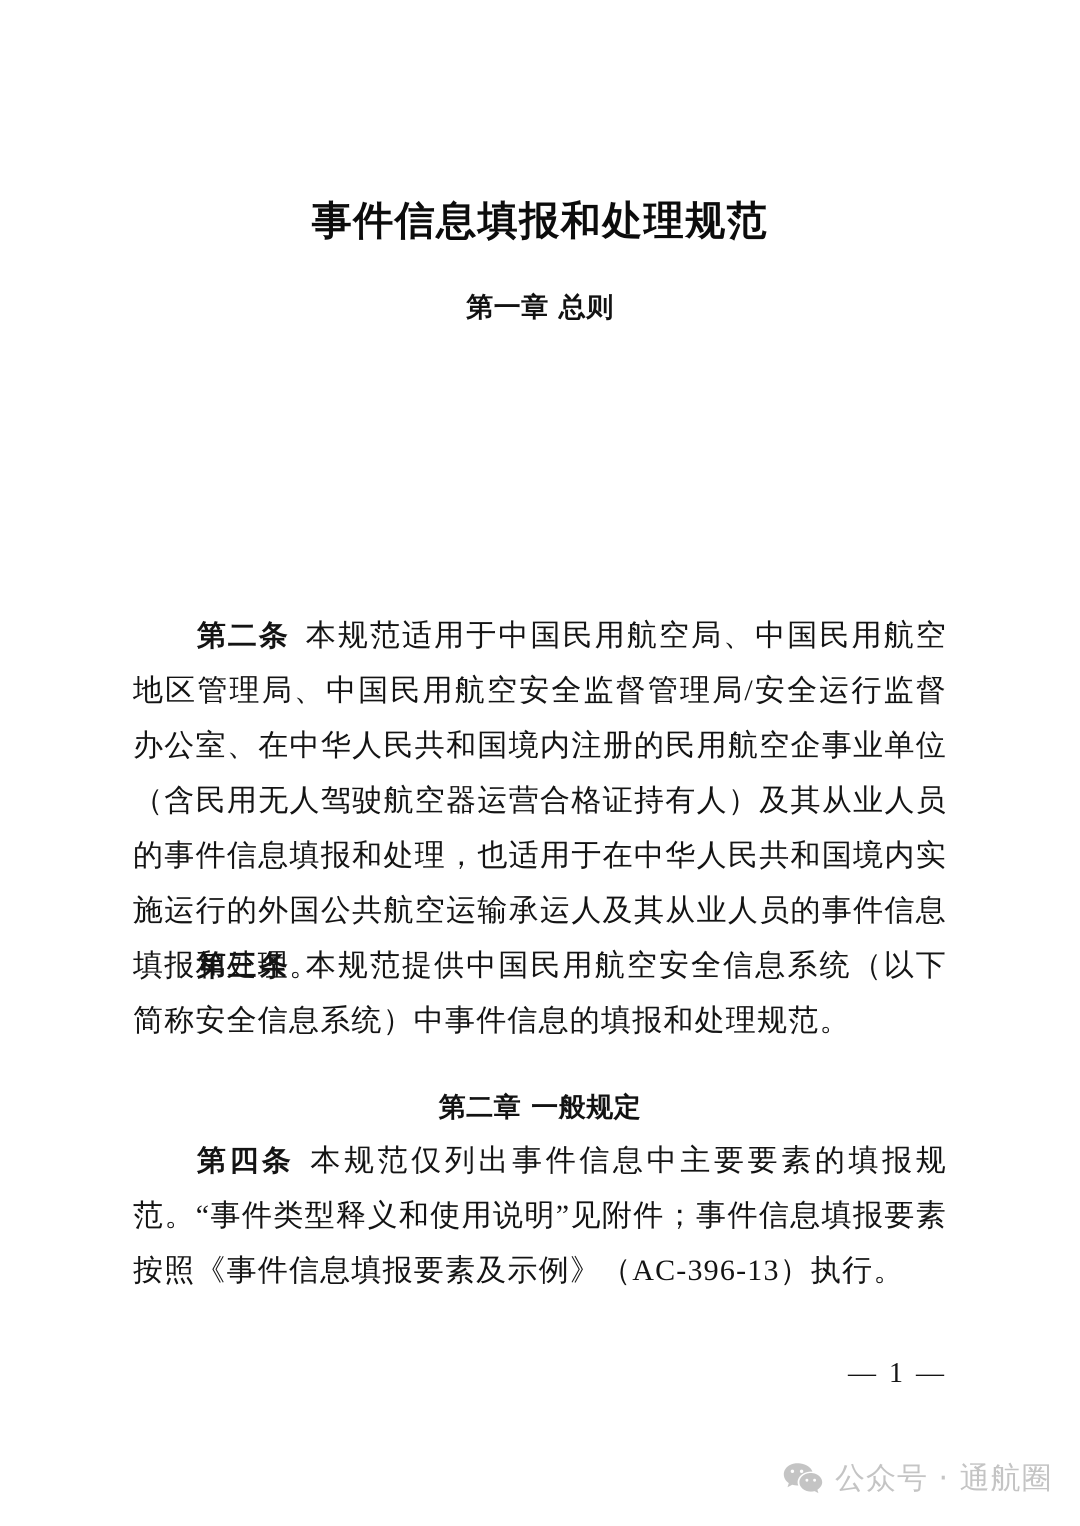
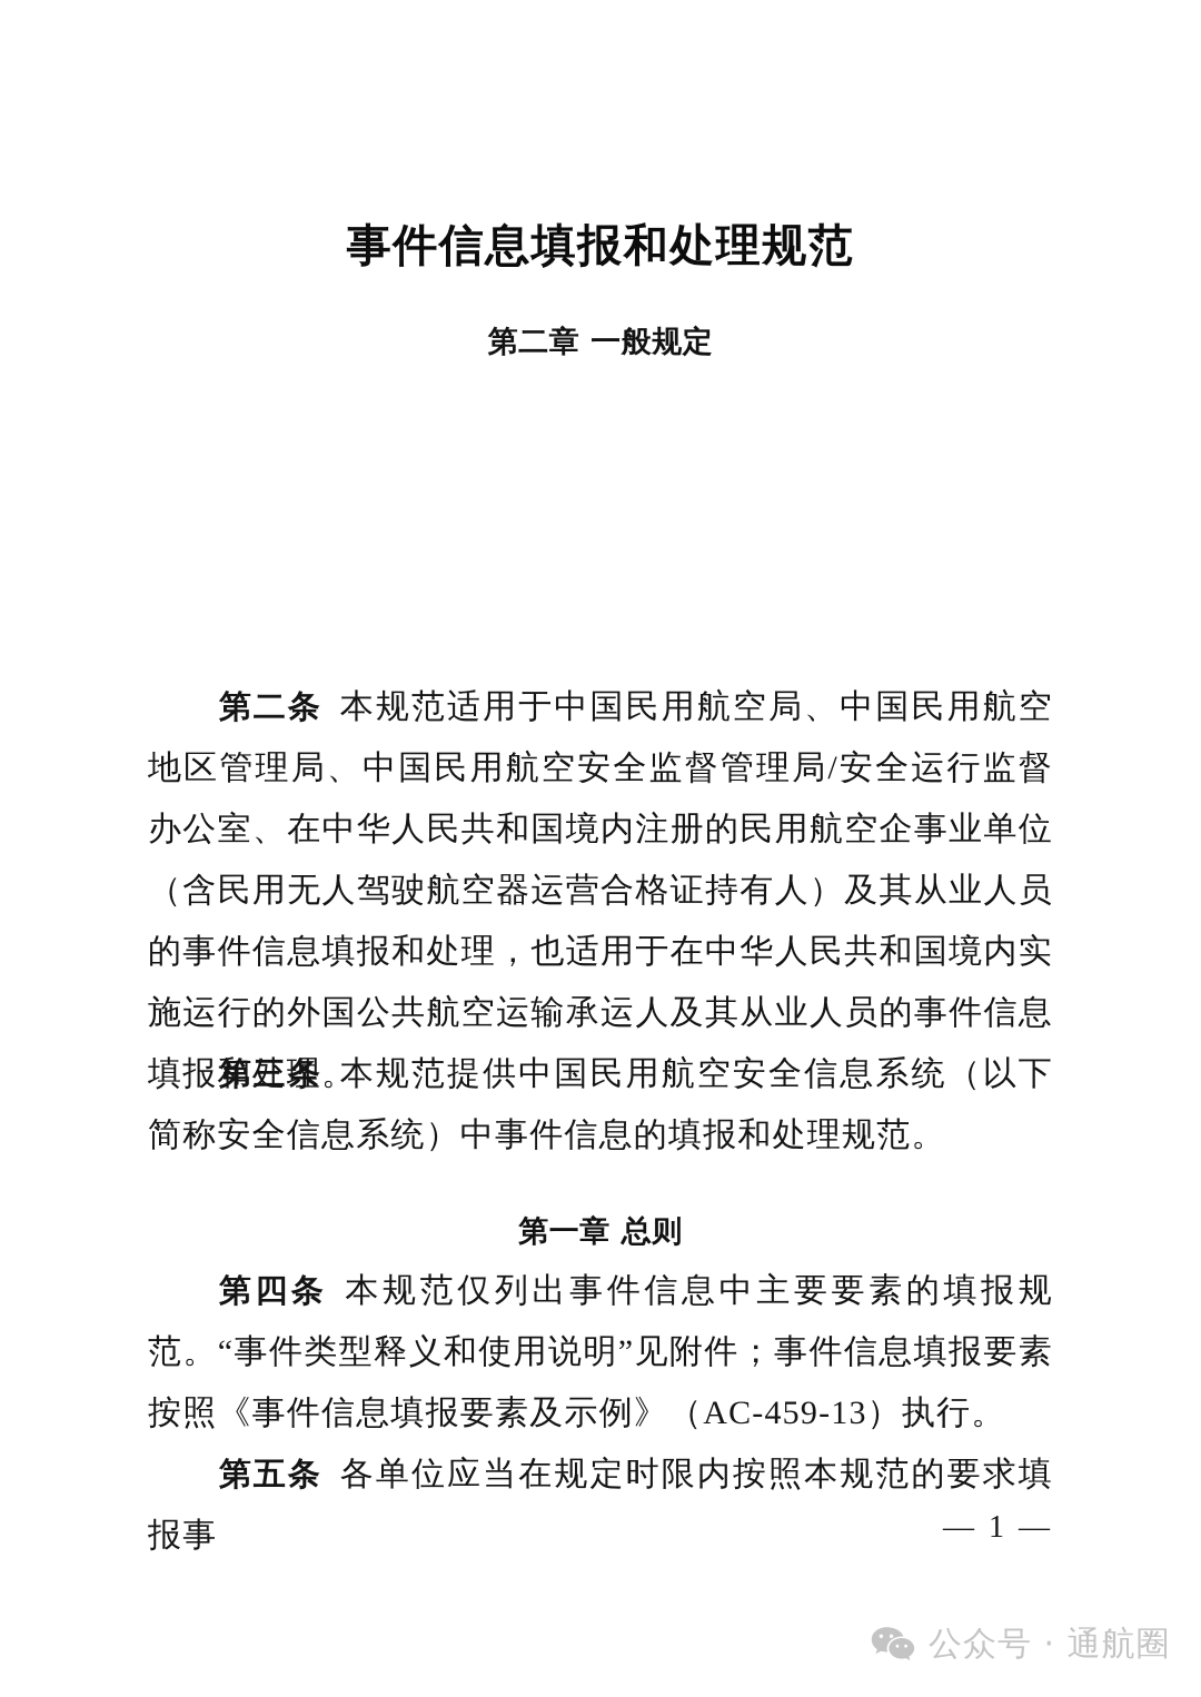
  事件信息填报和处理规范
- 第一章 总则
+ 第二章 一般规定
  第二条 本规范适用于中国民用航空局、中国民用航空地区管理局、中国民用航空安全监督管理局/安全运行监督办公室、在中华人民共和国境内注册的民用航空企事业单位（含民用无人驾驶航空器运营合格证持有人）及其从业人员的事件信息填报和处理，也适用于在中华人民共和国境内实施运行的外国公共航空运输承运人及其从业人员的事件信息填报和处理。
  第三条 本规范提供中国民用航空安全信息系统（以下简称安全信息系统）中事件信息的填报和处理规范。
- 第二章 一般规定
+ 第一章 总则
- 第四条 本规范仅列出事件信息中主要要素的填报规范。“事件类型释义和使用说明”见附件；事件信息填报要素按照《事件信息填报要素及示例》（AC-396-13）执行。
+ 第四条 本规范仅列出事件信息中主要要素的填报规范。“事件类型释义和使用说明”见附件；事件信息填报要素按照《事件信息填报要素及示例》（AC-459-13）执行。
+ 第五条 各单位应当在规定时限内按照本规范的要求填报事
  — 1 —
  公众号 · 通航圈
